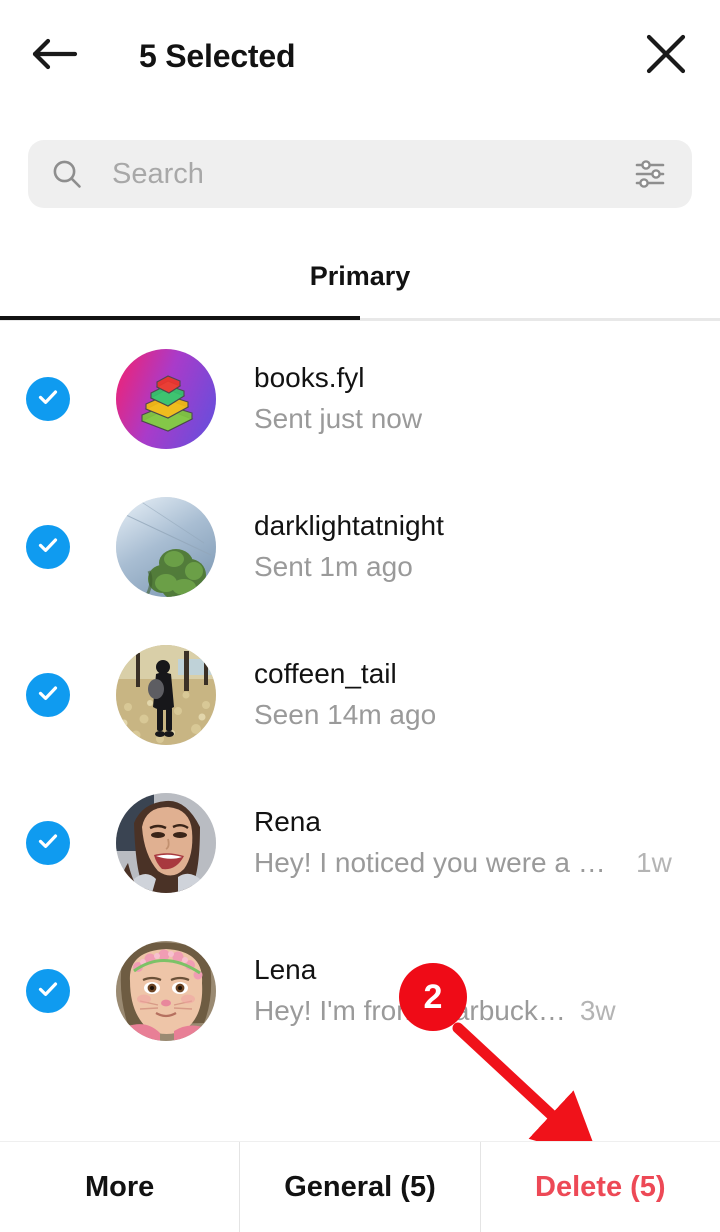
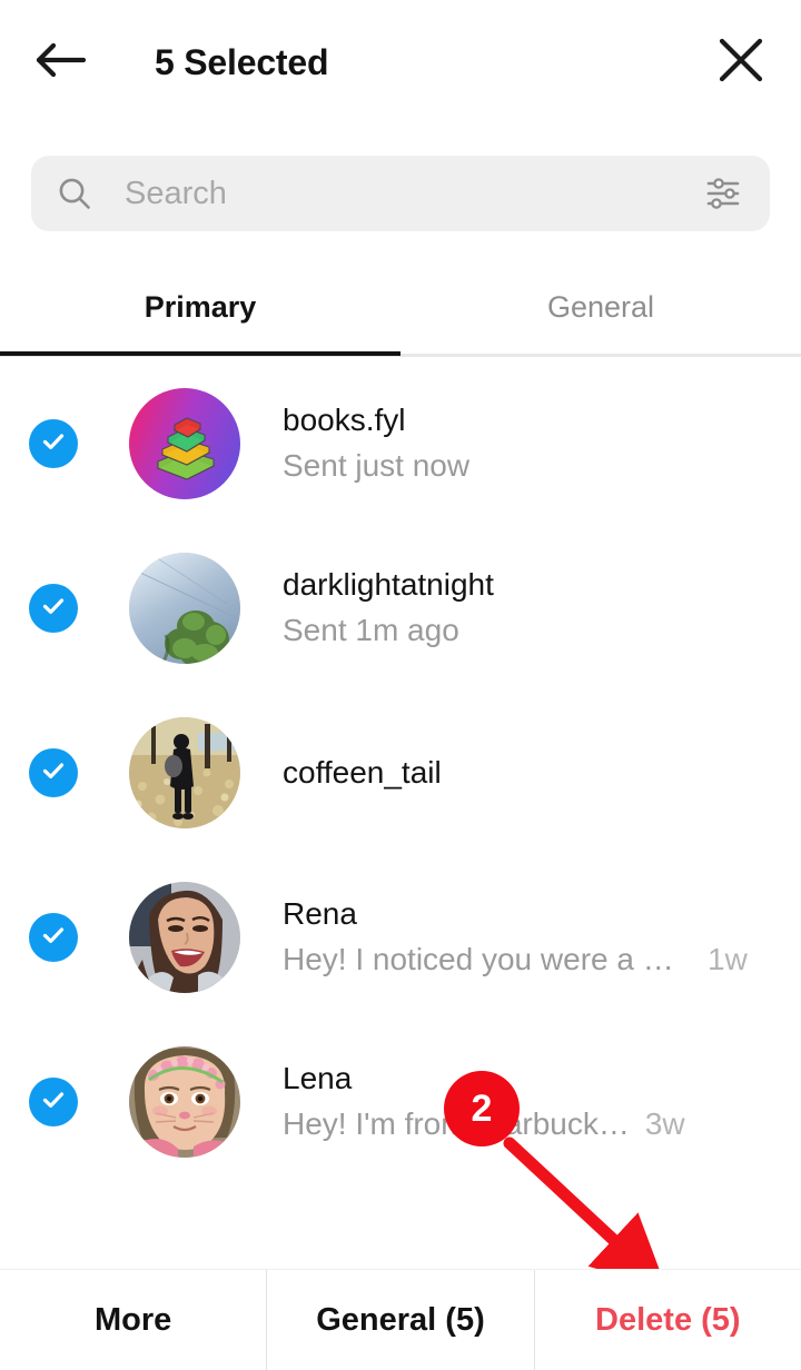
  5 Selected
  Search
  Primary
+ General
  books.fyl
  Sent just now
  darklightatnight
  Sent 1m ago
  coffeen_tail
- Seen 14m ago
  Rena
  Hey! I noticed you were a S…
  1w
  Lena
  Hey! I'm frorbuck…
  3w
  2
  More
  General (5)
  Delete (5)
